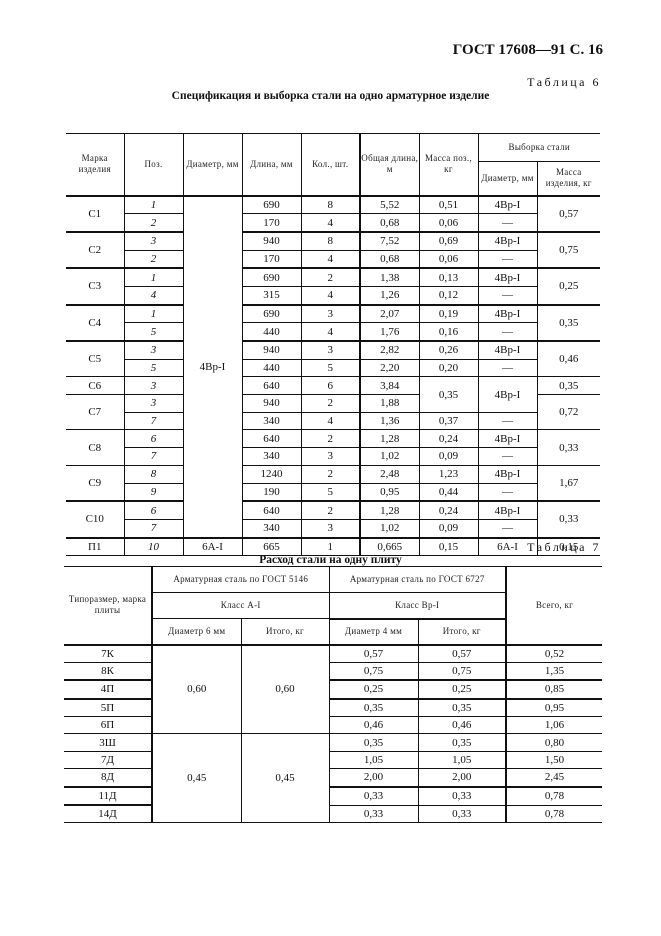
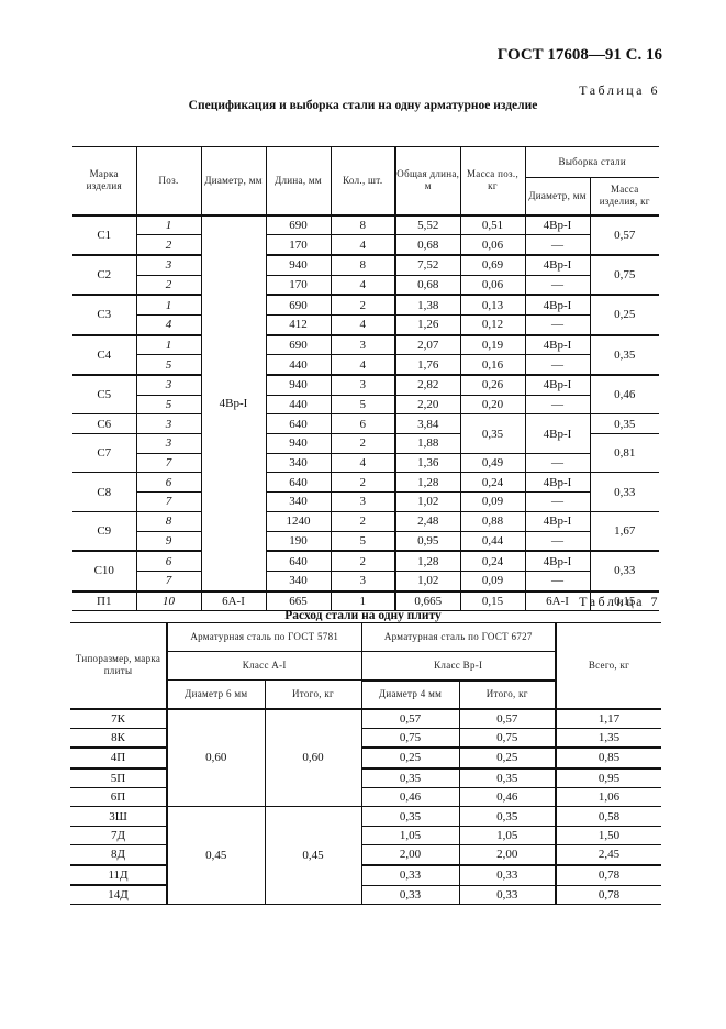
  ГОСТ 17608—91 С. 16
  Таблица 6
- Спецификация и выборка стали на одно арматурное изделие
+ Спецификация и выборка стали на одну арматурное изделие
  Марка изделия	Поз.	Диаметр, мм	Длина, мм	Кол., шт.	Общая длина, м	Масса поз., кг	Выборка стали
  Диаметр, мм	Масса изделия, кг
  С1	1	4Вр-I	690	8	5,52	0,51	4Вр-I	0,57
  2	170	4	0,68	0,06	—
  С2	3	940	8	7,52	0,69	4Вр-I	0,75
  2	170	4	0,68	0,06	—
  С3	1	690	2	1,38	0,13	4Вр-I	0,25
- 4	315	4	1,26	0,12	—
+ 4	412	4	1,26	0,12	—
  С4	1	690	3	2,07	0,19	4Вр-I	0,35
  5	440	4	1,76	0,16	—
  С5	3	940	3	2,82	0,26	4Вр-I	0,46
  5	440	5	2,20	0,20	—
  С6	3	640	6	3,84	0,35	4Вр-I	0,35
- С7	3	940	2	1,88	0,72
+ С7	3	940	2	1,88	0,81
- 7	340	4	1,36	0,37	—
+ 7	340	4	1,36	0,49	—
  С8	6	640	2	1,28	0,24	4Вр-I	0,33
  7	340	3	1,02	0,09	—
- С9	8	1240	2	2,48	1,23	4Вр-I	1,67
+ С9	8	1240	2	2,48	0,88	4Вр-I	1,67
  9	190	5	0,95	0,44	—
  С10	6	640	2	1,28	0,24	4Вр-I	0,33
  7	340	3	1,02	0,09	—
  П1	10	6А-I	665	1	0,665	0,15	6А-I	0,15
  Таблица 7
  Расход стали на одну плиту
- Типоразмер, марка плиты	Арматурная сталь по ГОСТ 5146	Арматурная сталь по ГОСТ 6727	Всего, кг
+ Типоразмер, марка плиты	Арматурная сталь по ГОСТ 5781	Арматурная сталь по ГОСТ 6727	Всего, кг
  Класс А-I	Класс Вр-I
  Диаметр 6 мм	Итого, кг	Диаметр 4 мм	Итого, кг
- 7К	0,60	0,60	0,57	0,57	0,52
+ 7К	0,60	0,60	0,57	0,57	1,17
  8К	0,75	0,75	1,35
  4П	0,25	0,25	0,85
  5П	0,35	0,35	0,95
  6П	0,46	0,46	1,06
- 3Ш	0,45	0,45	0,35	0,35	0,80
+ 3Ш	0,45	0,45	0,35	0,35	0,58
  7Д	1,05	1,05	1,50
  8Д	2,00	2,00	2,45
  11Д	0,33	0,33	0,78
  14Д	0,33	0,33	0,78
